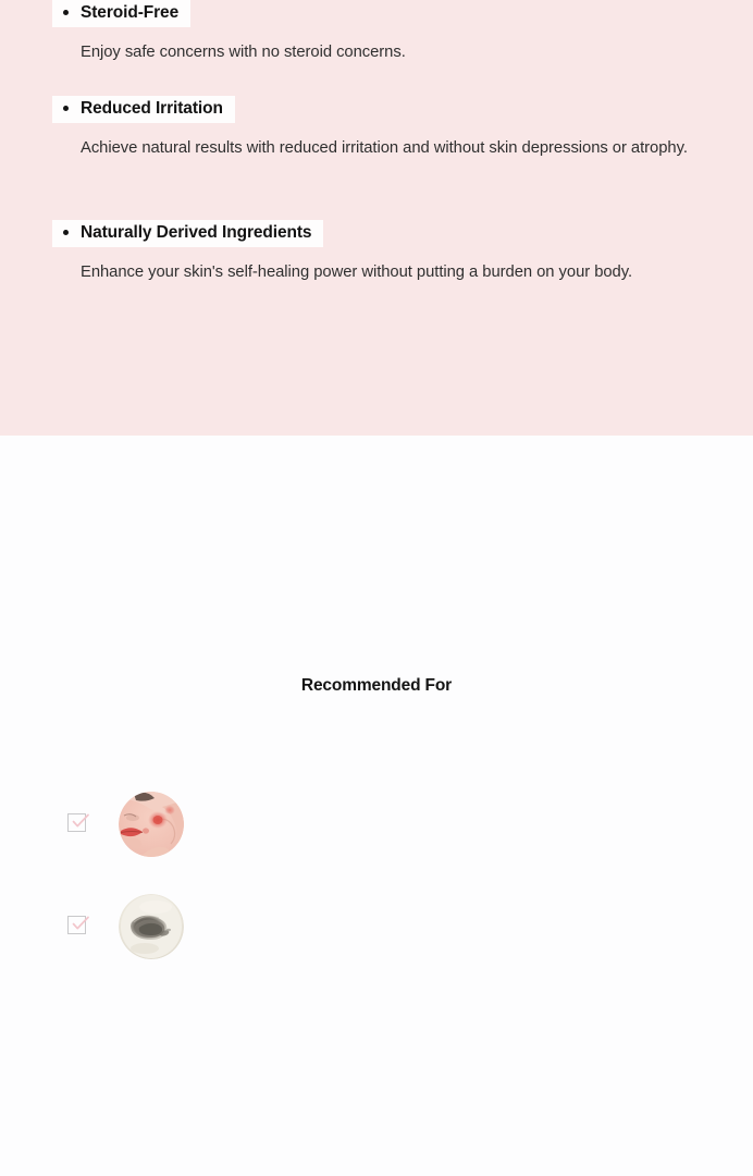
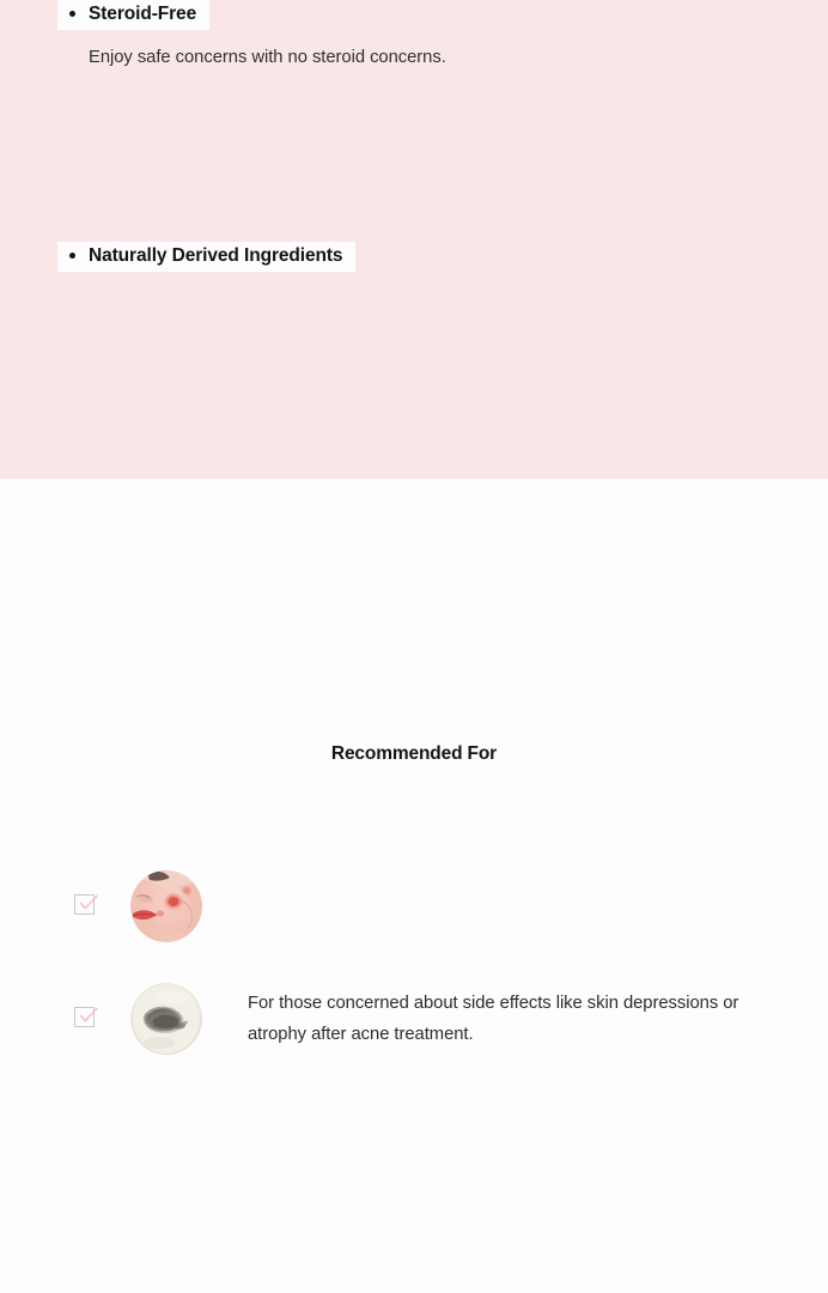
  Steroid-Free
  Enjoy safe concerns with no steroid concerns.
- Reduced Irritation
- Achieve natural results with reduced irritation and without skin depressions or atrophy.
  Naturally Derived Ingredients
- Enhance your skin's self-healing power without putting a burden on your body.
  Recommended For
+ For those concerned about side effects like skin depressions or atrophy after acne treatment.
